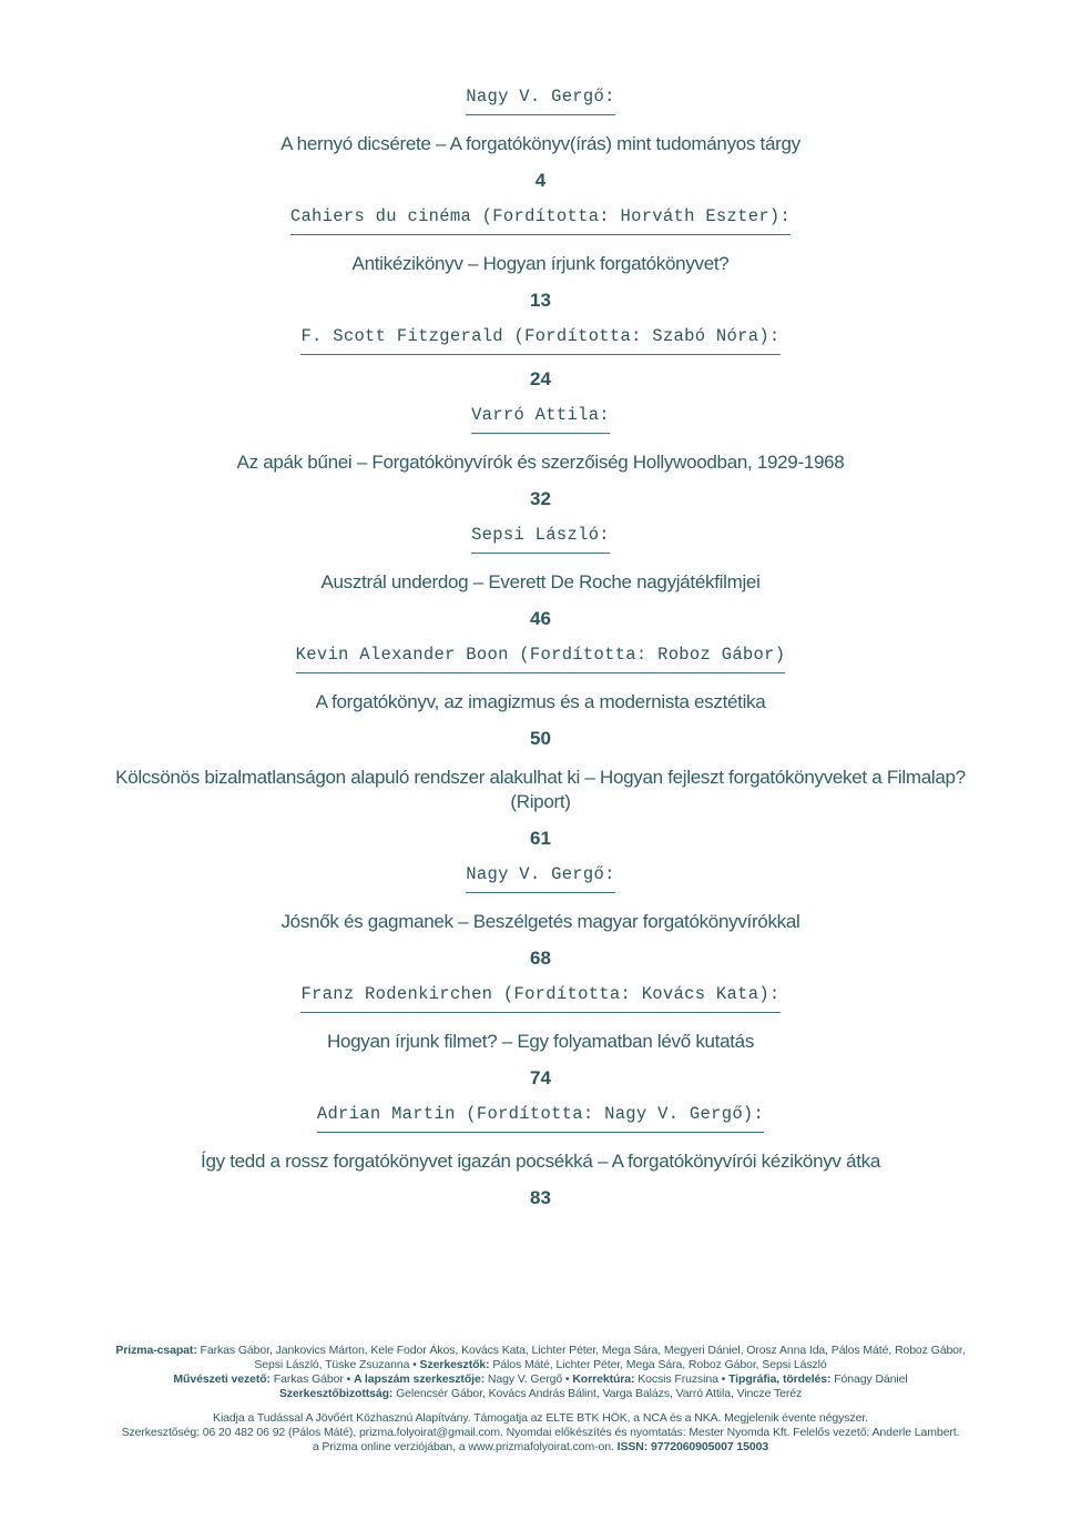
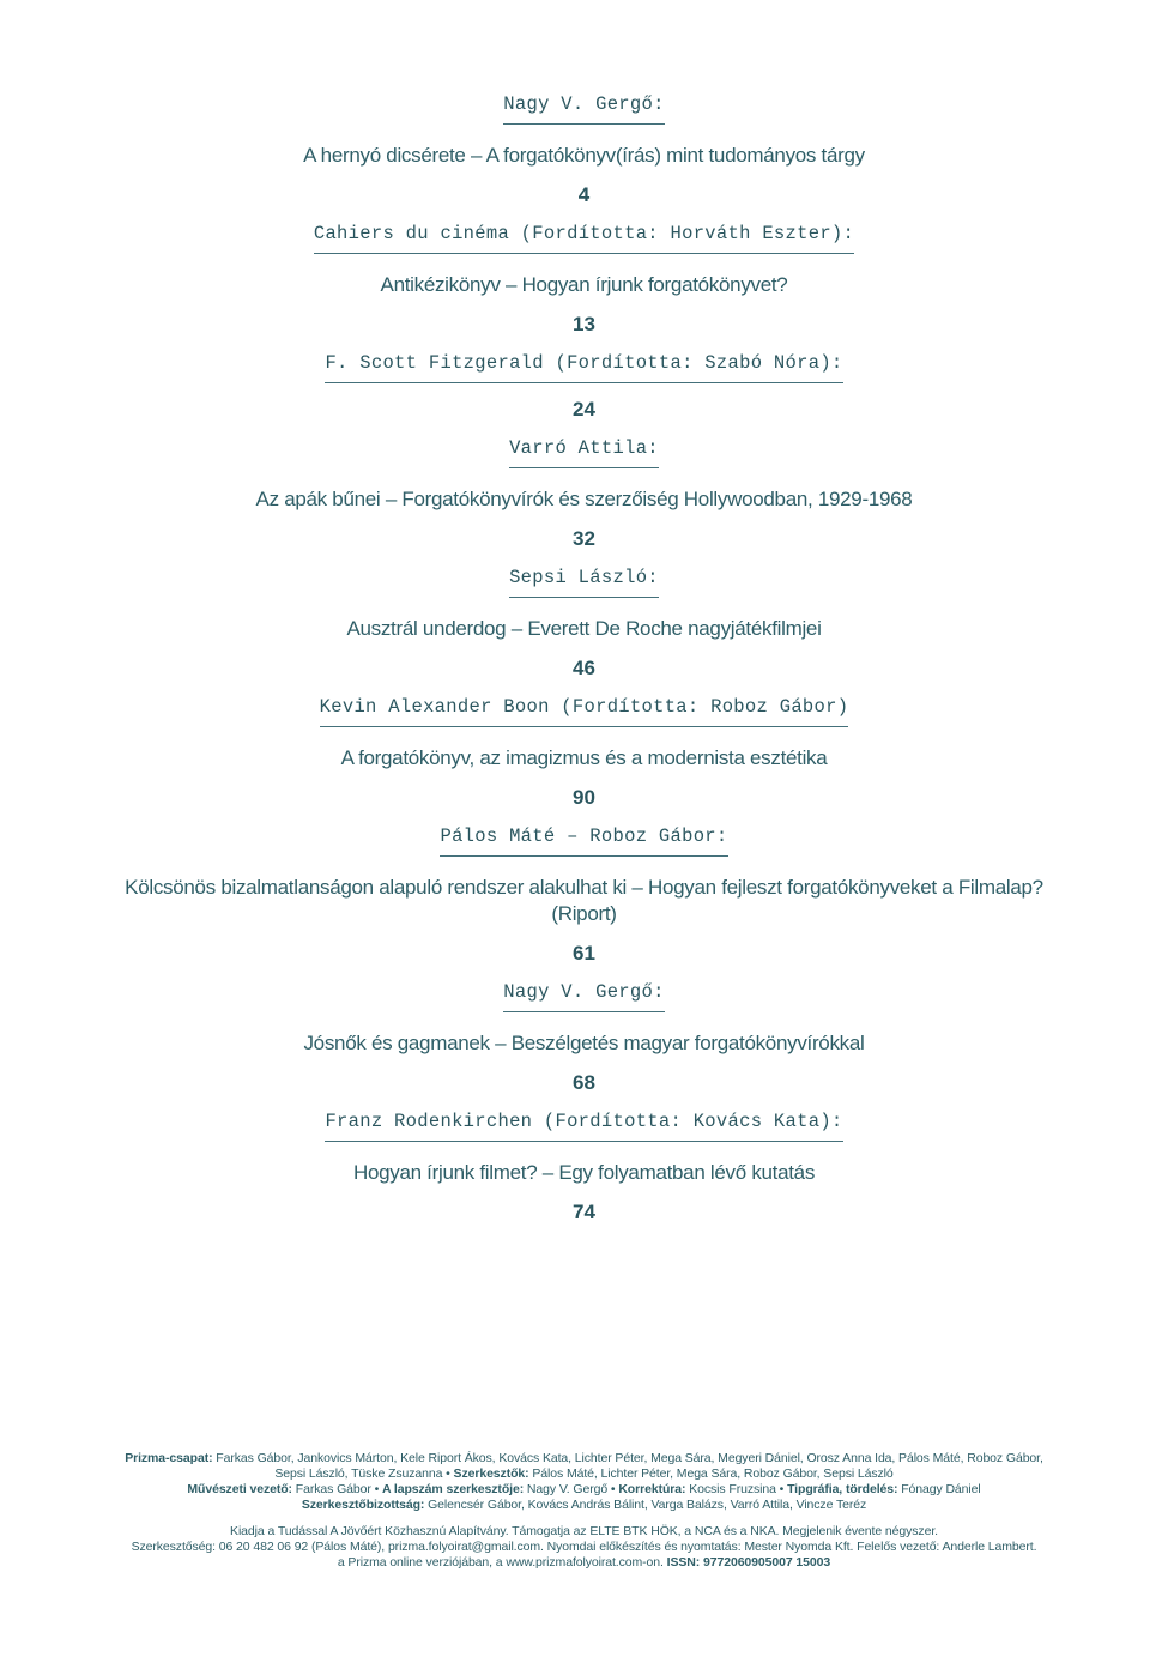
  Nagy V. Gergő:
  A hernyó dicsérete – A forgatókönyv(írás) mint tudományos tárgy
  4
  Cahiers du cinéma (Fordította: Horváth Eszter):
  Antikézikönyv – Hogyan írjunk forgatókönyvet?
  13
  F. Scott Fitzgerald (Fordította: Szabó Nóra):
  24
  Varró Attila:
  Az apák bűnei – Forgatókönyvírók és szerzőiség Hollywoodban, 1929-1968
  32
  Sepsi László:
  Ausztrál underdog – Everett De Roche nagyjátékfilmjei
  46
  Kevin Alexander Boon (Fordította: Roboz Gábor)
  A forgatókönyv, az imagizmus és a modernista esztétika
- 50
+ 90
+ Pálos Máté – Roboz Gábor:
  Kölcsönös bizalmatlanságon alapuló rendszer alakulhat ki – Hogyan fejleszt forgatókönyveket a Filmalap?
  (Riport)
  61
  Nagy V. Gergő:
  Jósnők és gagmanek – Beszélgetés magyar forgatókönyvírókkal
  68
  Franz Rodenkirchen (Fordította: Kovács Kata):
  Hogyan írjunk filmet? – Egy folyamatban lévő kutatás
  74
- Adrian Martin (Fordította: Nagy V. Gergő):
- Így tedd a rossz forgatókönyvet igazán pocsékká – A forgatókönyvírói kézikönyv átka
- 83
- Prizma-csapat: Farkas Gábor, Jankovics Márton, Kele Fodor Ákos, Kovács Kata, Lichter Péter, Mega Sára, Megyeri Dániel, Orosz Anna Ida, Pálos Máté, Roboz Gábor,
+ Prizma-csapat: Farkas Gábor, Jankovics Márton, Kele Riport Ákos, Kovács Kata, Lichter Péter, Mega Sára, Megyeri Dániel, Orosz Anna Ida, Pálos Máté, Roboz Gábor,
  Sepsi László, Tüske Zsuzanna • Szerkesztők: Pálos Máté, Lichter Péter, Mega Sára, Roboz Gábor, Sepsi László
  Művészeti vezető: Farkas Gábor • A lapszám szerkesztője: Nagy V. Gergő • Korrektúra: Kocsis Fruzsina • Tipgráfia, tördelés: Fónagy Dániel
  Szerkesztőbizottság: Gelencsér Gábor, Kovács András Bálint, Varga Balázs, Varró Attila, Vincze Teréz
  Kiadja a Tudással A Jövőért Közhasznú Alapítvány. Támogatja az ELTE BTK HÖK, a NCA és a NKA. Megjelenik évente négyszer.
  Szerkesztőség: 06 20 482 06 92 (Pálos Máté), prizma.folyoirat@gmail.com. Nyomdai előkészítés és nyomtatás: Mester Nyomda Kft. Felelős vezető: Anderle Lambert.
  a Prizma online verziójában, a www.prizmafolyoirat.com-on. ISSN: 9772060905007 15003
